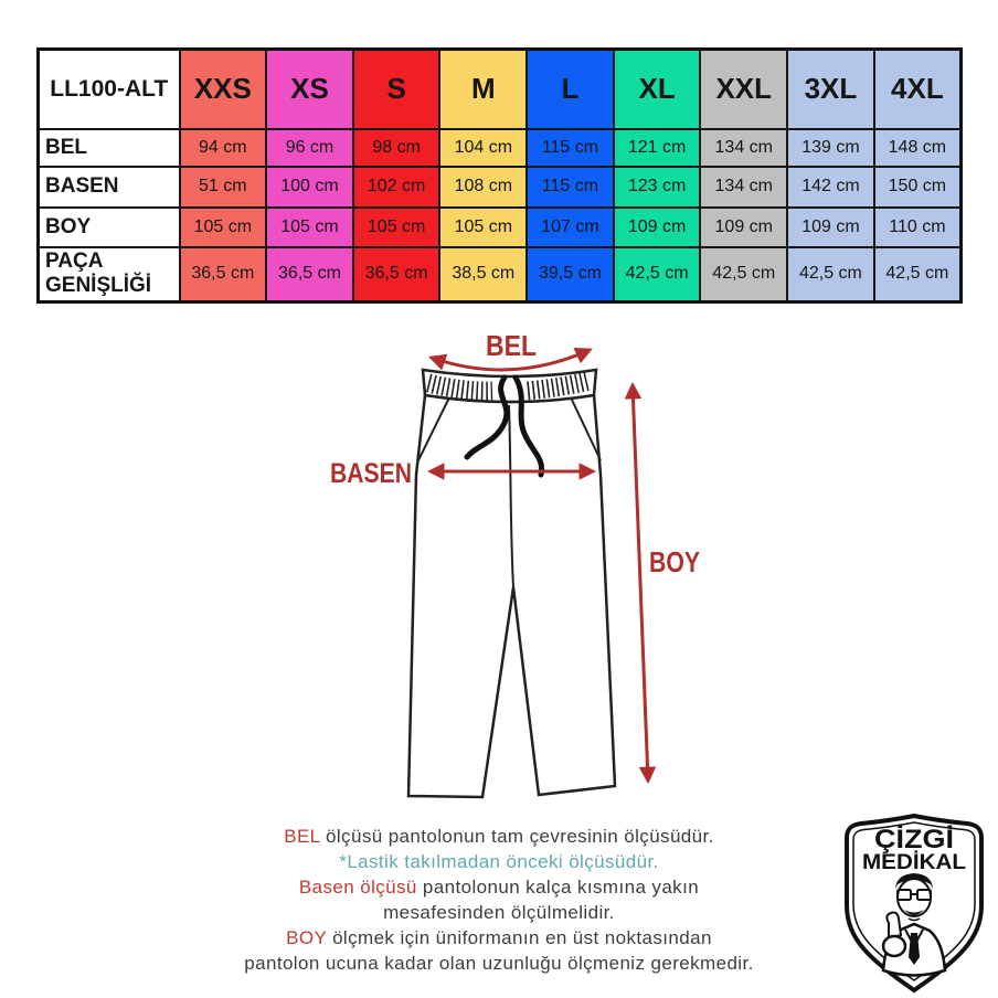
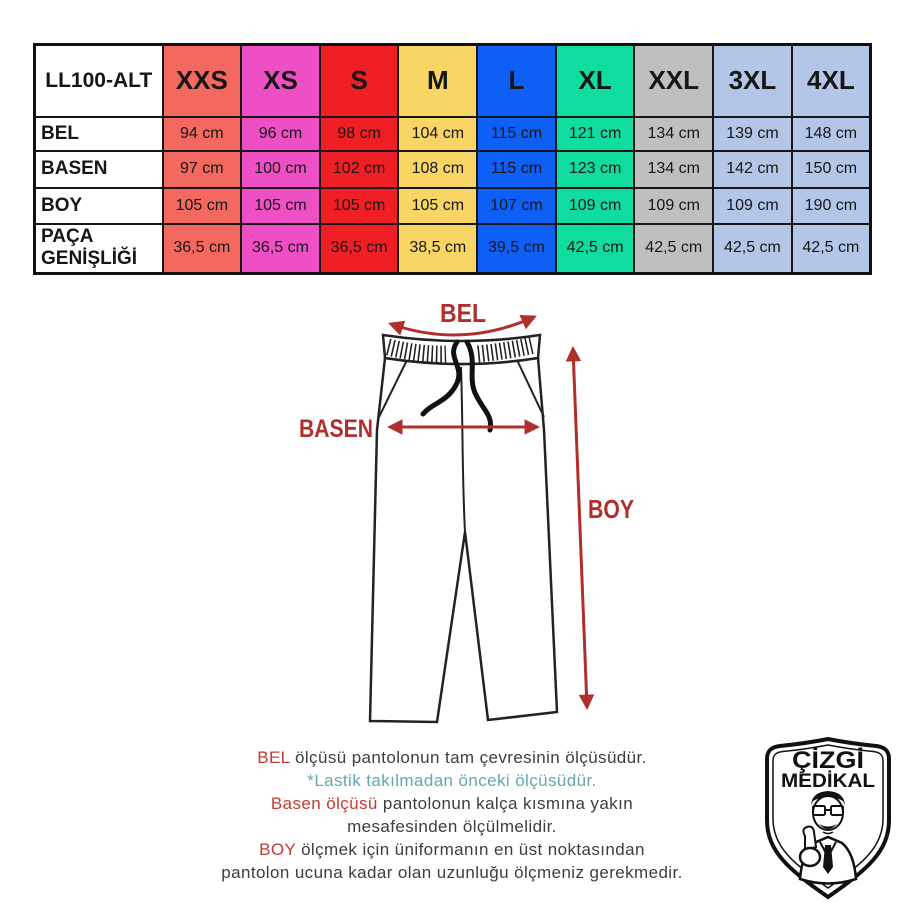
  LL100-ALT	XXS	XS	S	M	L	XL	XXL	3XL	4XL
  BEL	94 cm	96 cm	98 cm	104 cm	115 cm	121 cm	134 cm	139 cm	148 cm
- BASEN	51 cm	100 cm	102 cm	108 cm	115 cm	123 cm	134 cm	142 cm	150 cm
+ BASEN	97 cm	100 cm	102 cm	108 cm	115 cm	123 cm	134 cm	142 cm	150 cm
- BOY	105 cm	105 cm	105 cm	105 cm	107 cm	109 cm	109 cm	109 cm	110 cm
+ BOY	105 cm	105 cm	105 cm	105 cm	107 cm	109 cm	109 cm	109 cm	190 cm
  PAÇA GENİŞLİĞİ	36,5 cm	36,5 cm	36,5 cm	38,5 cm	39,5 cm	42,5 cm	42,5 cm	42,5 cm	42,5 cm
  BEL
  BASEN
  BOY
  BEL ölçüsü pantolonun tam çevresinin ölçüsüdür.
  *Lastik takılmadan önceki ölçüsüdür.
  Basen ölçüsü pantolonun kalça kısmına yakın
  mesafesinden ölçülmelidir.
  BOY ölçmek için üniformanın en üst noktasından
  pantolon ucuna kadar olan uzunluğu ölçmeniz gerekmedir.
  ÇİZGİ
  MEDİKAL
